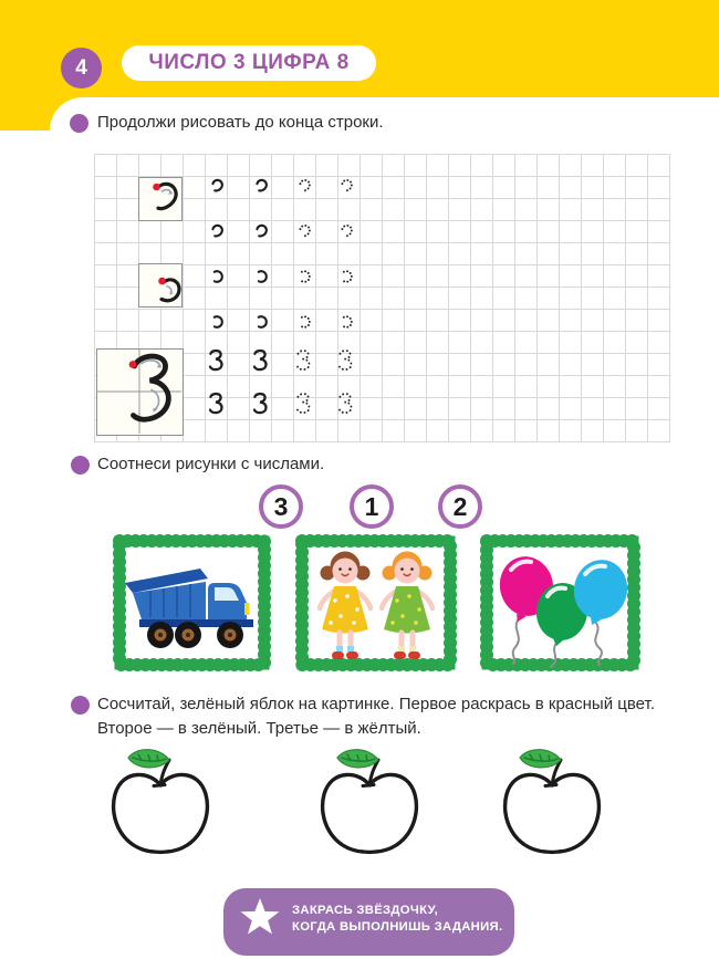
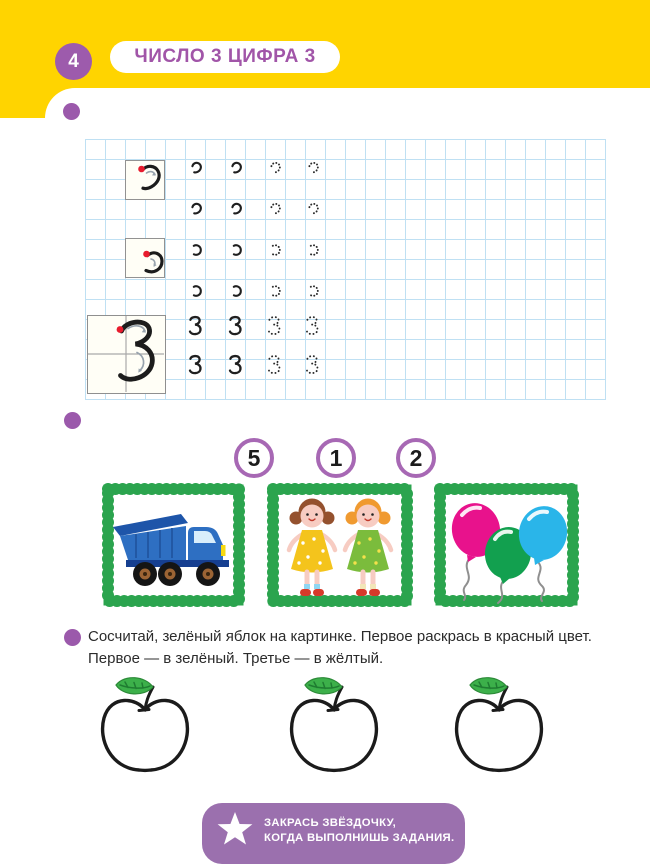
  4
- ЧИСЛО 3 ЦИФРА 8
+ ЧИСЛО 3 ЦИФРА 3
- Продолжи рисовать до конца строки.
- Соотнеси рисунки с числами.
- 3
+ 5
  1
  2
  Сосчитай, зелёный яблок на картинке. Первое раскрась в красный цвет.
- Второе — в зелёный. Третье — в жёлтый.
+ Первое — в зелёный. Третье — в жёлтый.
  ЗАКРАСЬ ЗВЁЗДОЧКУ,
  КОГДА ВЫПОЛНИШЬ ЗАДАНИЯ.
